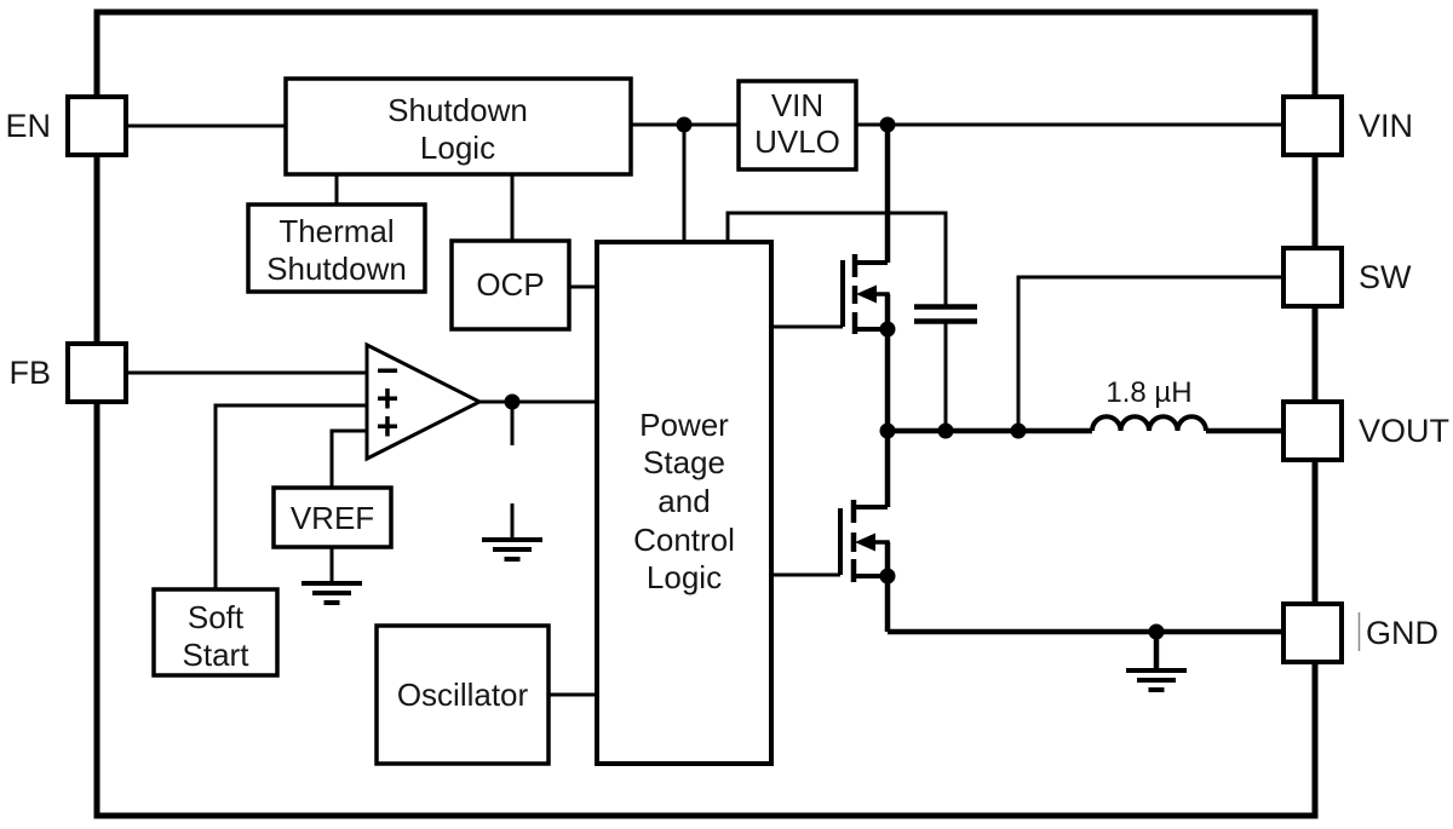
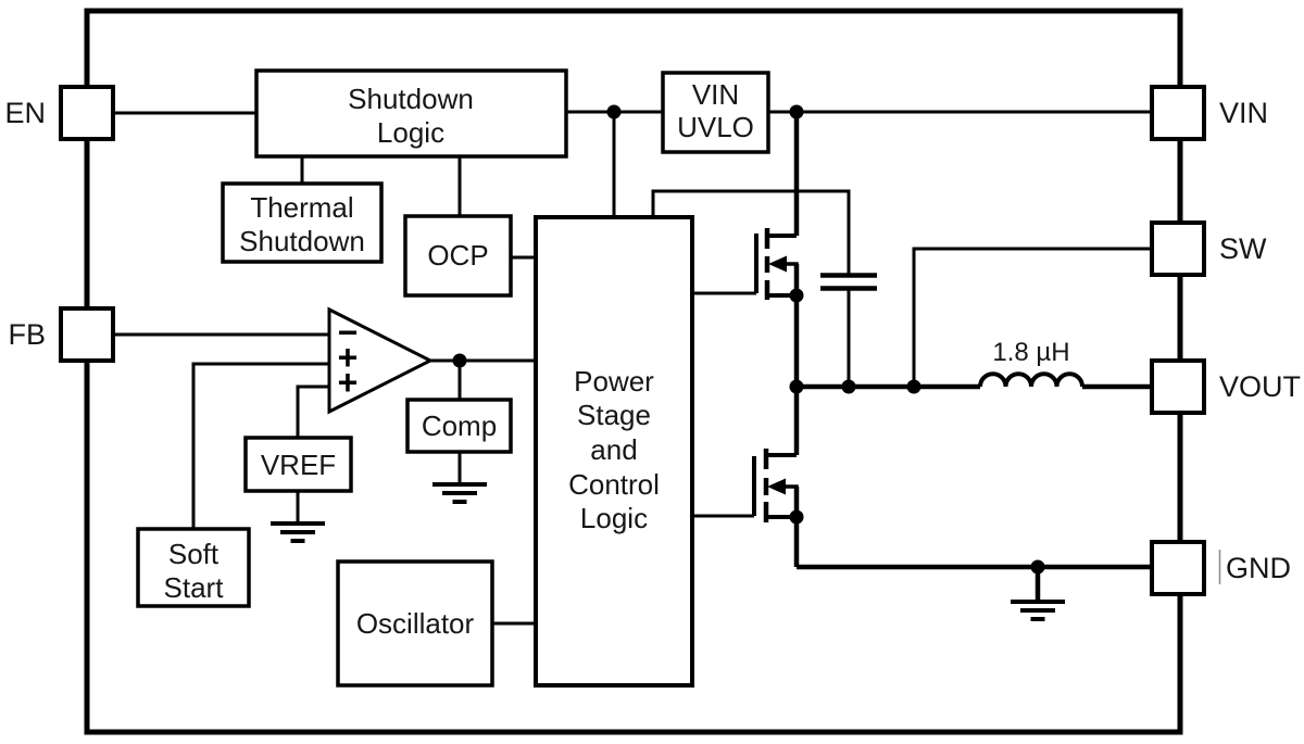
  1.8 µH
  Shutdown
  Logic
  Thermal
  Shutdown
  OCP
  VIN
  UVLO
  Power
  Stage
  and
  Control
  Logic
+ Comp
  VREF
  Soft
  Start
  Oscillator
  −
  +
  +
  EN
  FB
  VIN
  SW
  VOUT
  GND
